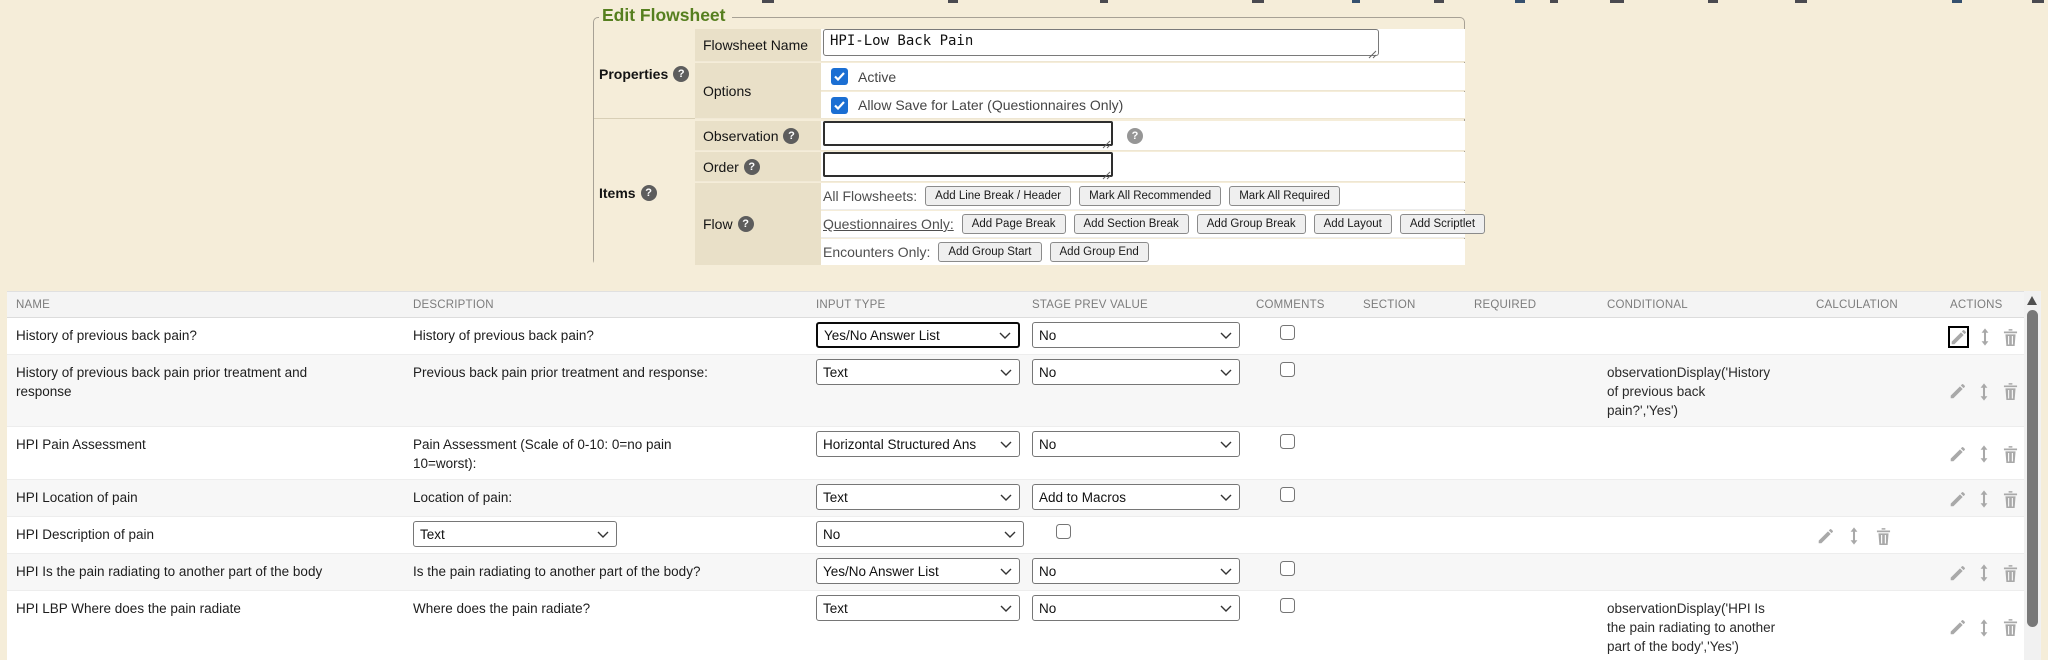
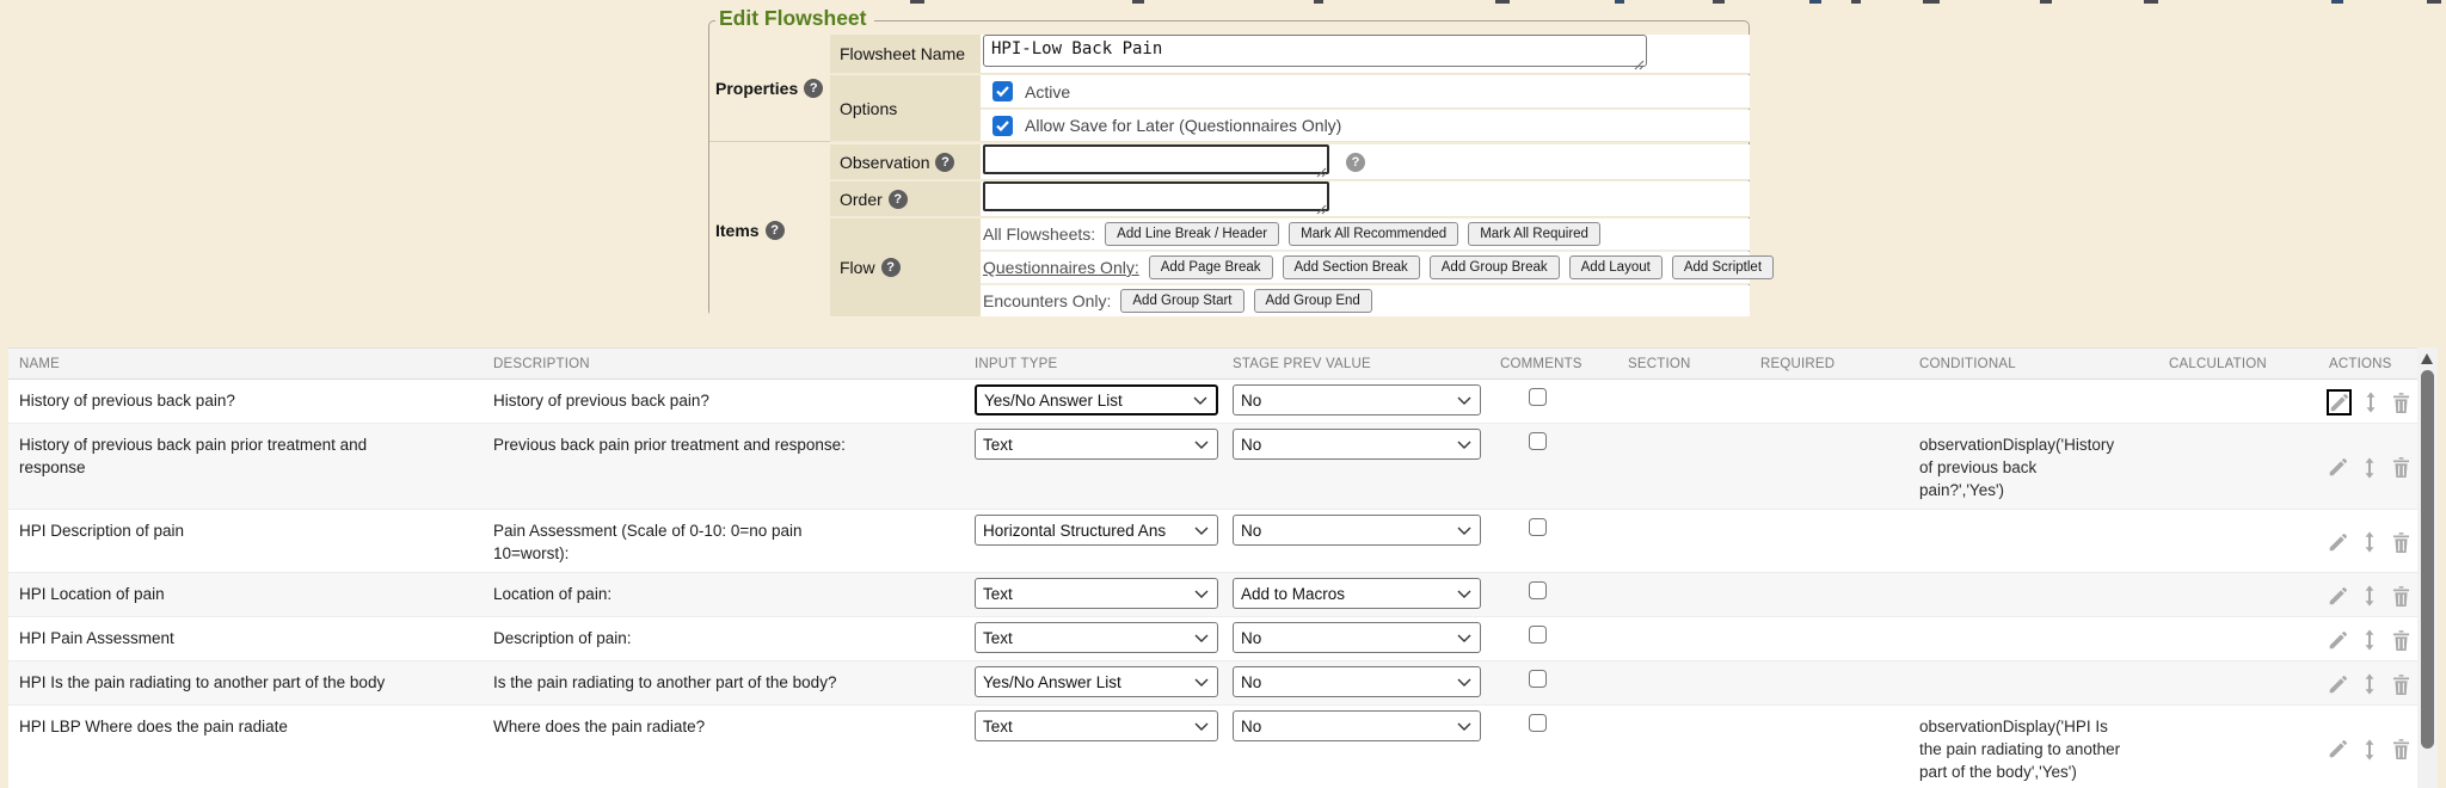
  Edit Flowsheet
  Properties
  ?
  Items
  ?
  Flowsheet Name
  Options
  Observation
  ?
  Order
  ?
  Flow
  ?
  HPI-Low Back Pain
  Active
  Allow Save for Later (Questionnaires Only)
  ?
  All Flowsheets:
  Add Line Break / Header
  Mark All Recommended
  Mark All Required
  Questionnaires Only:
  Add Page Break
  Add Section Break
  Add Group Break
  Add Layout
  Add Scriptlet
  Encounters Only:
  Add Group Start
  Add Group End
  NAME
  DESCRIPTION
  INPUT TYPE
  STAGE PREV VALUE
  COMMENTS
  SECTION
  REQUIRED
  CONDITIONAL
  CALCULATION
  ACTIONS
  History of previous back pain?
  History of previous back pain?
  Yes/No Answer List
  No
  History of previous back pain prior treatment and response
  Previous back pain prior treatment and response:
  Text
  No
  observationDisplay('History of previous back pain?','Yes')
- HPI Pain Assessment
+ HPI Description of pain
  Pain Assessment (Scale of 0-10: 0=no pain 10=worst):
  Horizontal Structured Ans
  No
  HPI Location of pain
  Location of pain:
  Text
  Add to Macros
- HPI Description of pain
+ HPI Pain Assessment
+ Description of pain:
  Text
  No
  HPI Is the pain radiating to another part of the body
  Is the pain radiating to another part of the body?
  Yes/No Answer List
  No
  HPI LBP Where does the pain radiate
  Where does the pain radiate?
  Text
  No
  observationDisplay('HPI Is the pain radiating to another part of the body','Yes')
